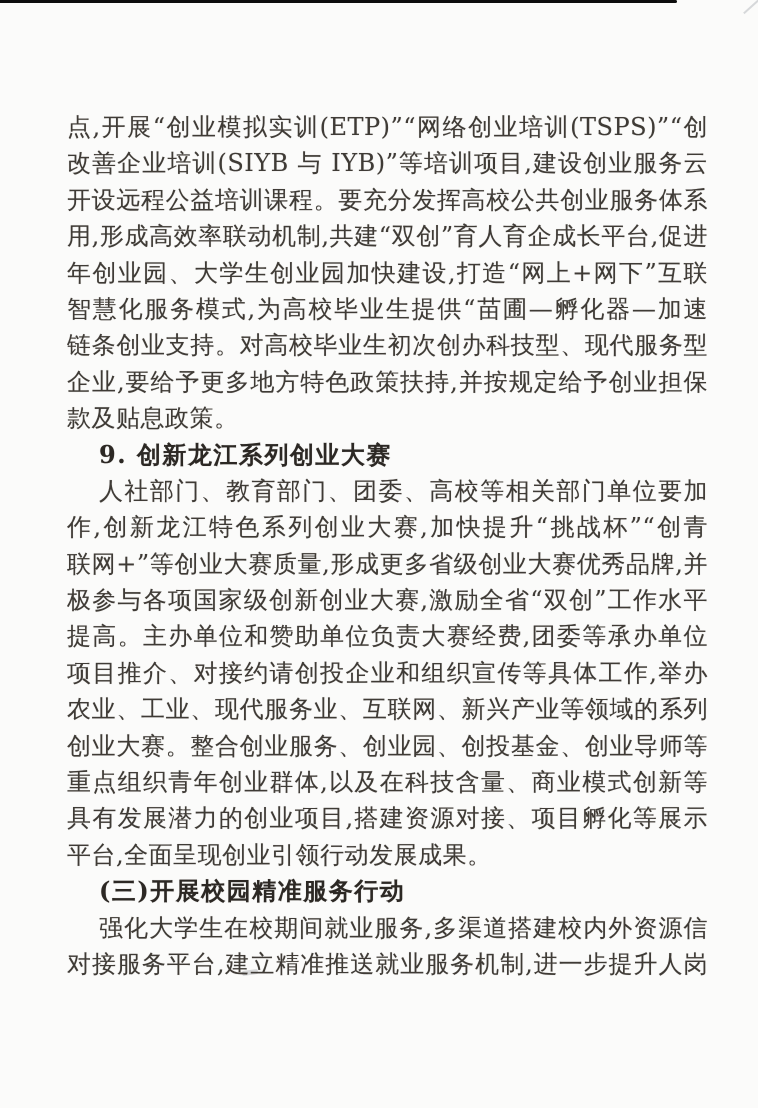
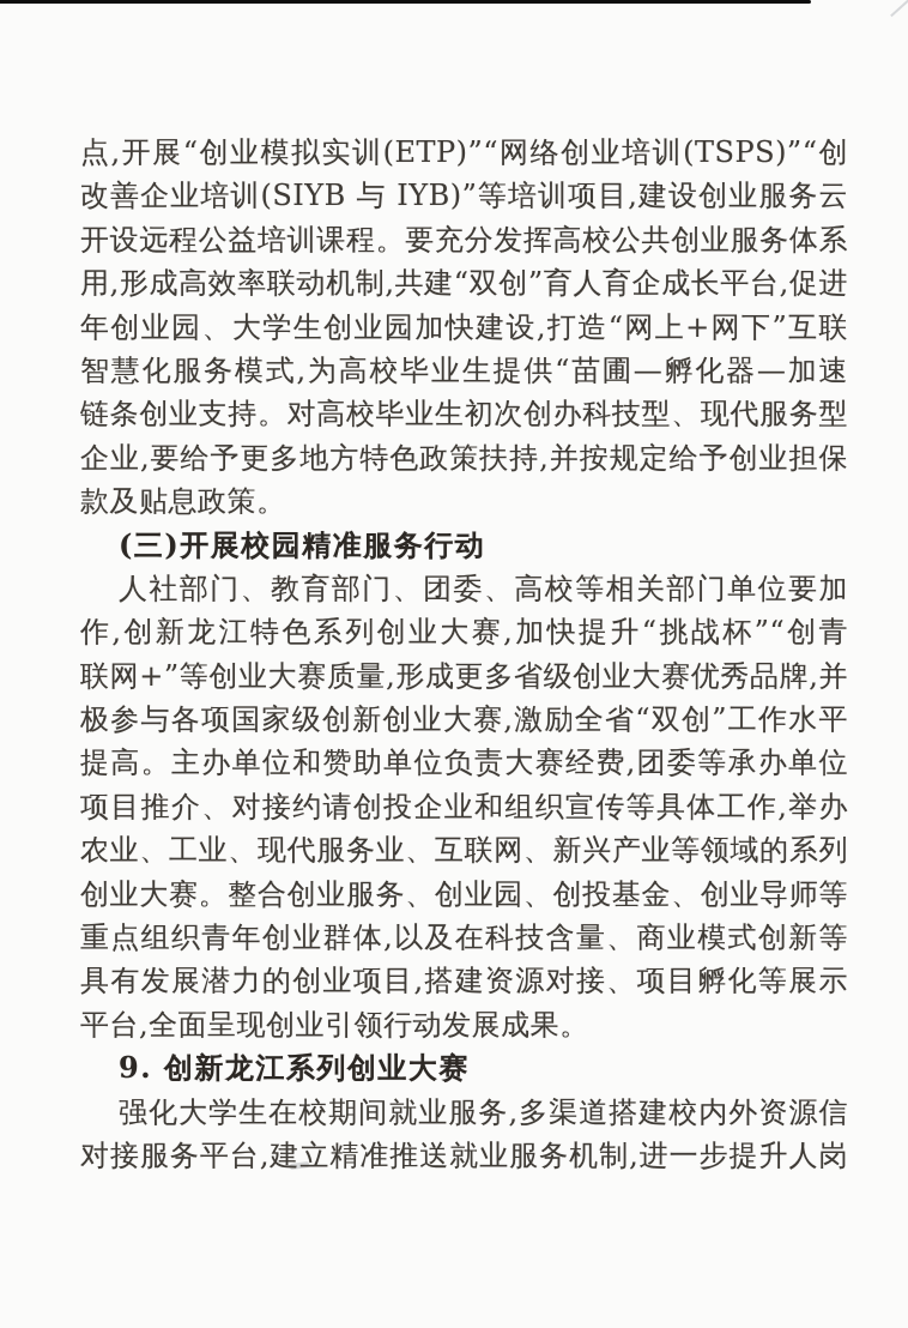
  点,开展“创业模拟实训(ETP)”“网络创业培训(TSPS)”“创
  改善企业培训(SIYB 与 IYB)”等培训项目,建设创业服务云
  开设远程公益培训课程。要充分发挥高校公共创业服务体系
  用,形成高效率联动机制,共建“双创”育人育企成长平台,促进
  年创业园、大学生创业园加快建设,打造“网上+网下”互联
  智慧化服务模式,为高校毕业生提供“苗圃—孵化器—加速
  链条创业支持。对高校毕业生初次创办科技型、现代服务型
  企业,要给予更多地方特色政策扶持,并按规定给予创业担保
  款及贴息政策。
- 9. 创新龙江系列创业大赛
+ (三)开展校园精准服务行动
  人社部门、教育部门、团委、高校等相关部门单位要加
  作,创新龙江特色系列创业大赛,加快提升“挑战杯”“创青
  联网+”等创业大赛质量,形成更多省级创业大赛优秀品牌,并
  极参与各项国家级创新创业大赛,激励全省“双创”工作水平
  提高。主办单位和赞助单位负责大赛经费,团委等承办单位
  项目推介、对接约请创投企业和组织宣传等具体工作,举办
  农业、工业、现代服务业、互联网、新兴产业等领域的系列
  创业大赛。整合创业服务、创业园、创投基金、创业导师等
  重点组织青年创业群体,以及在科技含量、商业模式创新等
  具有发展潜力的创业项目,搭建资源对接、项目孵化等展示
  平台,全面呈现创业引领行动发展成果。
- (三)开展校园精准服务行动
+ 9. 创新龙江系列创业大赛
  强化大学生在校期间就业服务,多渠道搭建校内外资源信
  对接服务平台,建立精准推送就业服务机制,进一步提升人岗
